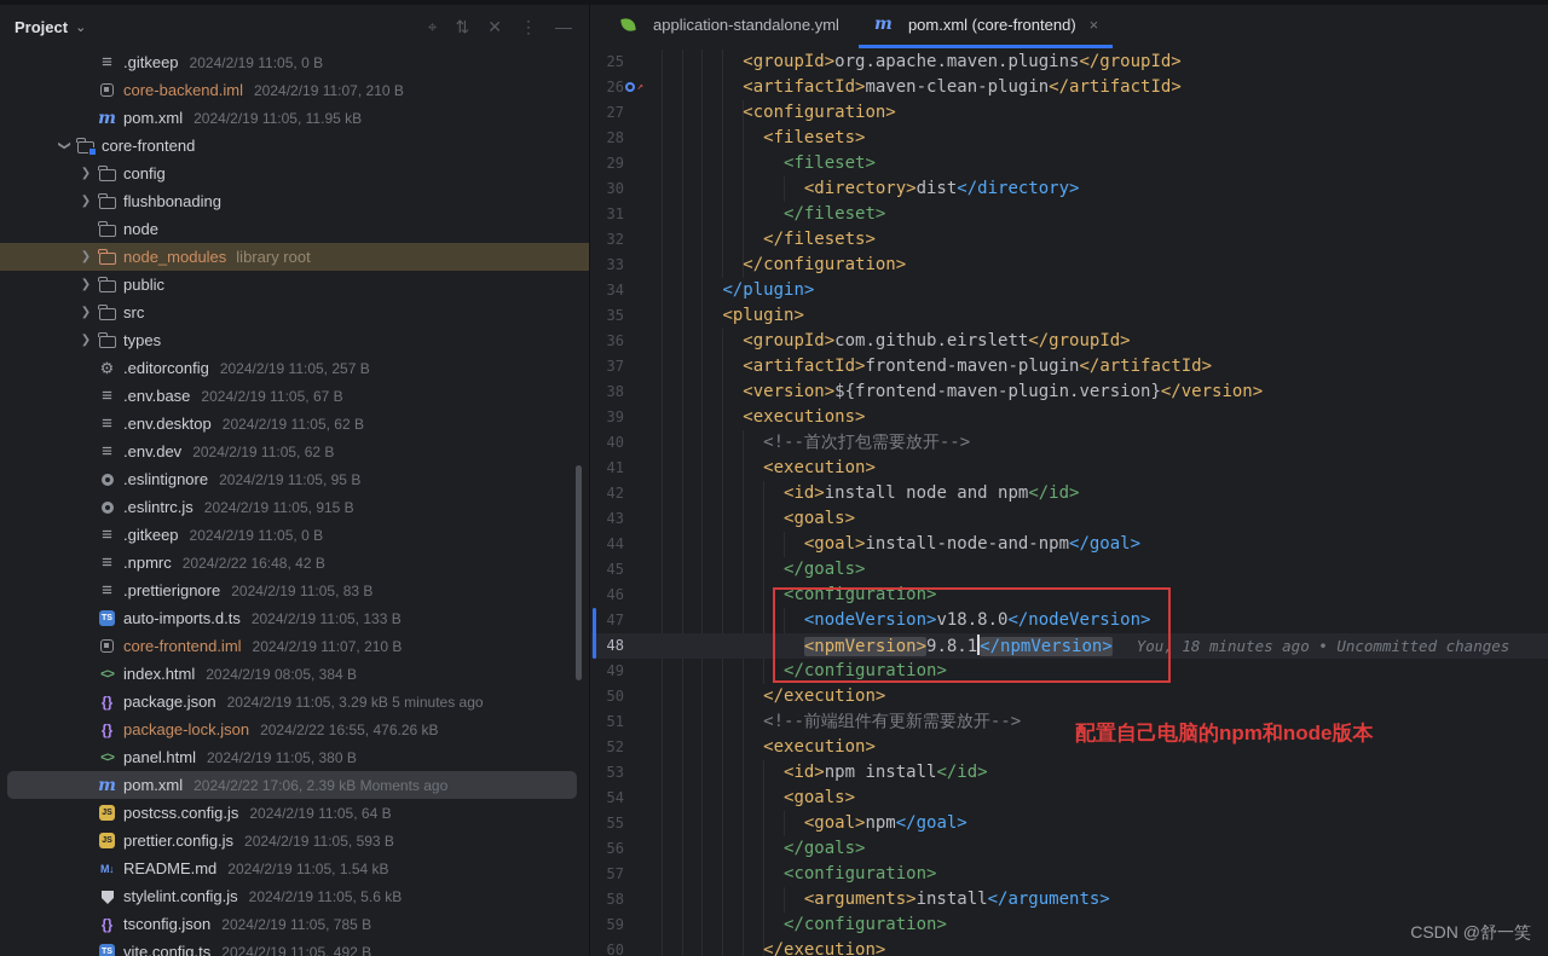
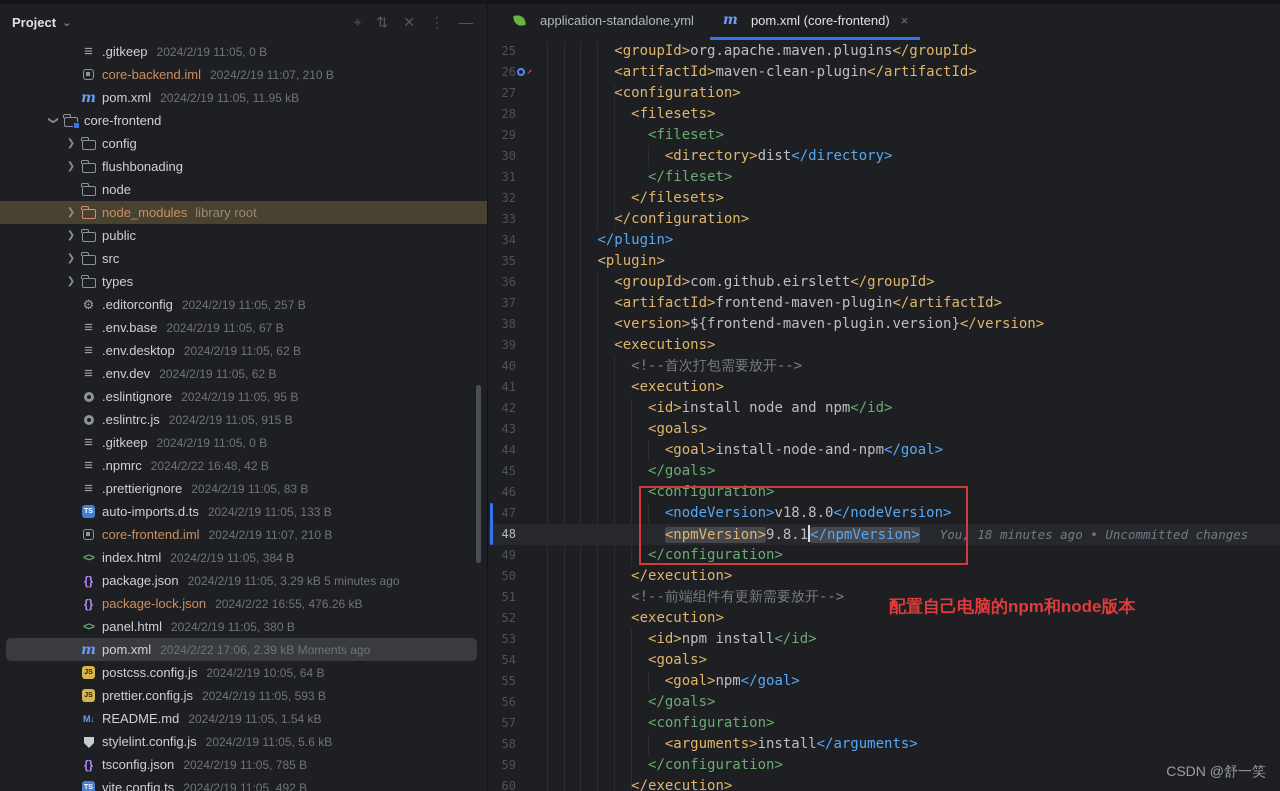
  Project
  ⌄
  ⌖
  ⇅
  ✕
  ⋮
  —
  ≡
  .gitkeep
  2024/2/19 11:05, 0 B
  core-backend.iml
  2024/2/19 11:07, 210 B
  m
  pom.xml
  2024/2/19 11:05, 11.95 kB
  core-frontend
  ❯
  config
  ❯
  flushbonading
  node
  ❯
  node_modules
  library root
  ❯
  public
  ❯
  src
  ❯
  types
  ⚙
  .editorconfig
  2024/2/19 11:05, 257 B
  ≡
  .env.base
  2024/2/19 11:05, 67 B
  ≡
  .env.desktop
  2024/2/19 11:05, 62 B
  ≡
  .env.dev
  2024/2/19 11:05, 62 B
  .eslintignore
  2024/2/19 11:05, 95 B
  .eslintrc.js
  2024/2/19 11:05, 915 B
  ≡
  .gitkeep
  2024/2/19 11:05, 0 B
  ≡
  .npmrc
  2024/2/22 16:48, 42 B
  ≡
  .prettierignore
  2024/2/19 11:05, 83 B
  auto-imports.d.ts
  2024/2/19 11:05, 133 B
  core-frontend.iml
  2024/2/19 11:07, 210 B
  <>
  index.html
- 2024/2/19 08:05, 384 B
+ 2024/2/19 11:05, 384 B
  {}
  package.json
  2024/2/19 11:05, 3.29 kB 5 minutes ago
  {}
  package-lock.json
  2024/2/22 16:55, 476.26 kB
  <>
  panel.html
  2024/2/19 11:05, 380 B
  m
  pom.xml
  2024/2/22 17:06, 2.39 kB Moments ago
  postcss.config.js
- 2024/2/19 11:05, 64 B
+ 2024/2/19 10:05, 64 B
  prettier.config.js
  2024/2/19 11:05, 593 B
  M↓
  README.md
  2024/2/19 11:05, 1.54 kB
  stylelint.config.js
  2024/2/19 11:05, 5.6 kB
  {}
  tsconfig.json
  2024/2/19 11:05, 785 B
  vite.config.ts
  2024/2/19 11:05, 492 B
  application-standalone.yml
  m
  pom.xml (core-frontend)
  ×
  ↗
  25 <groupId>org.apache.maven.plugins</groupId>
  26 <artifactId>maven-clean-plugin</artifactId>
  27 <configuration>
  28 <filesets>
  29 <fileset>
  30 <directory>dist</directory>
  31 </fileset>
  32 </filesets>
  33 </configuration>
  34 </plugin>
  35 <plugin>
  36 <groupId>com.github.eirslett</groupId>
  37 <artifactId>frontend-maven-plugin</artifactId>
  38 <version>${frontend-maven-plugin.version}</version>
  39 <executions>
  40 <!--首次打包需要放开-->
  41 <execution>
  42 <id>install node and npm</id>
  43 <goals>
  44 <goal>install-node-and-npm</goal>
  45 </goals>
  46 <configuration>
  47 <nodeVersion>v18.8.0</nodeVersion>
  48 <npmVersion>9.8.1 </npmVersion> You, 18 minutes ago • Uncommitted changes
  49 </configuration>
  50 </execution>
  51 <!--前端组件有更新需要放开-->
  52 <execution>
  53 <id>npm install</id>
  54 <goals>
  55 <goal>npm</goal>
  56 </goals>
  57 <configuration>
  58 <arguments>install</arguments>
  59 </configuration>
  60 </execution>
  配置自己电脑的npm和node版本
  CSDN @舒一笑
